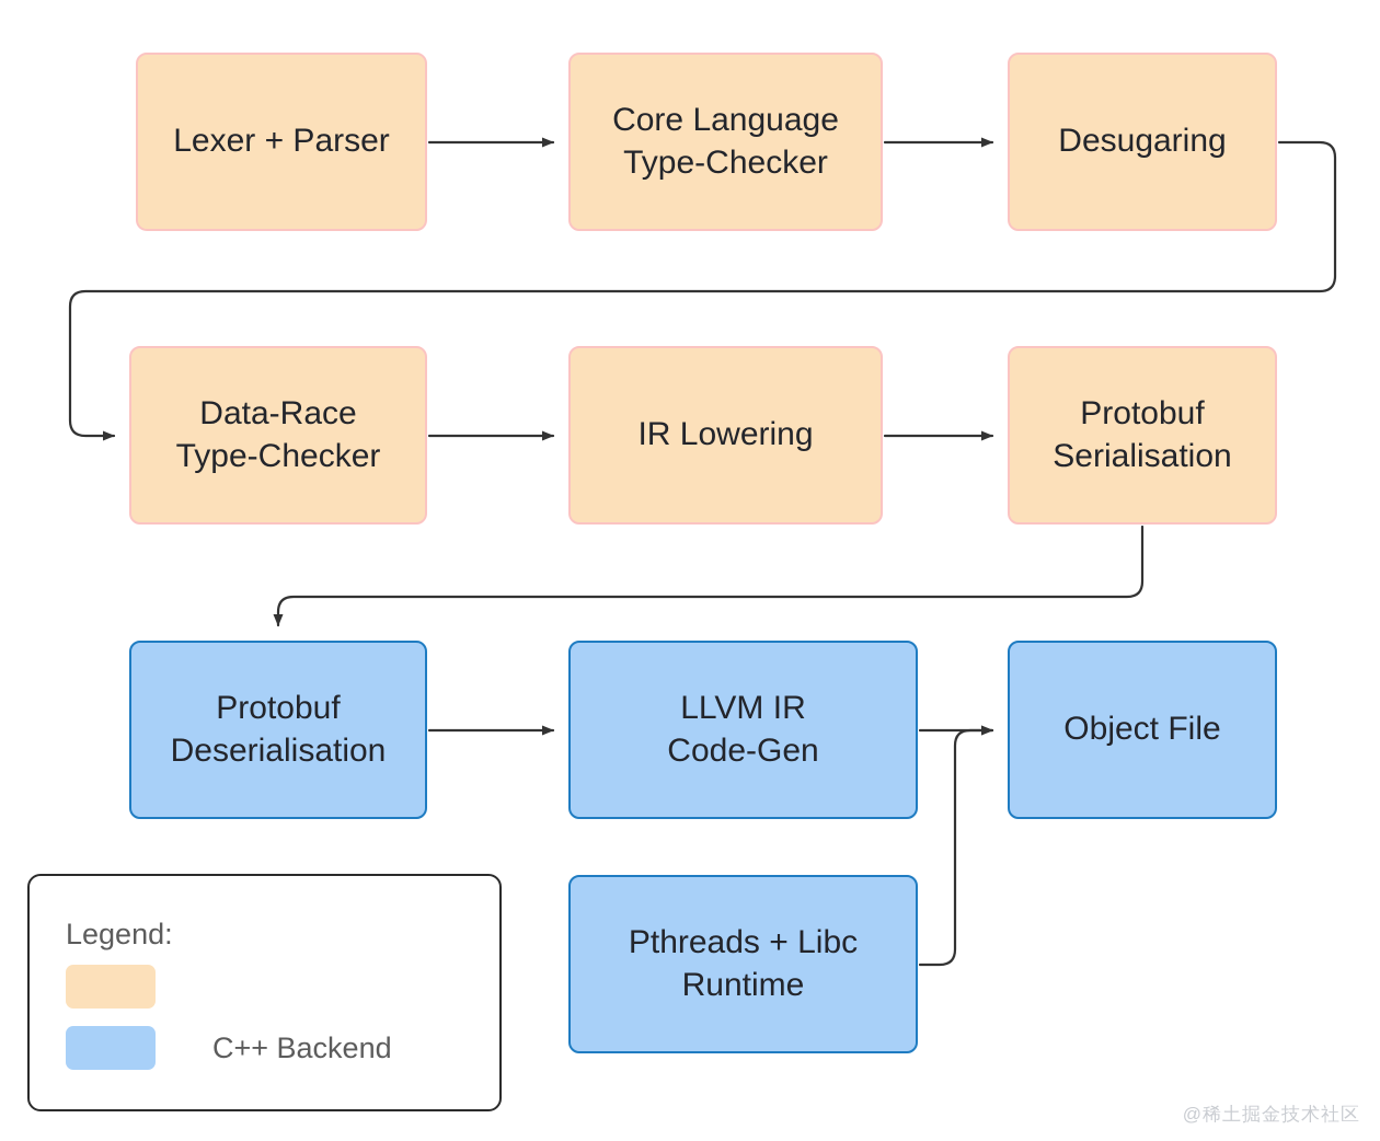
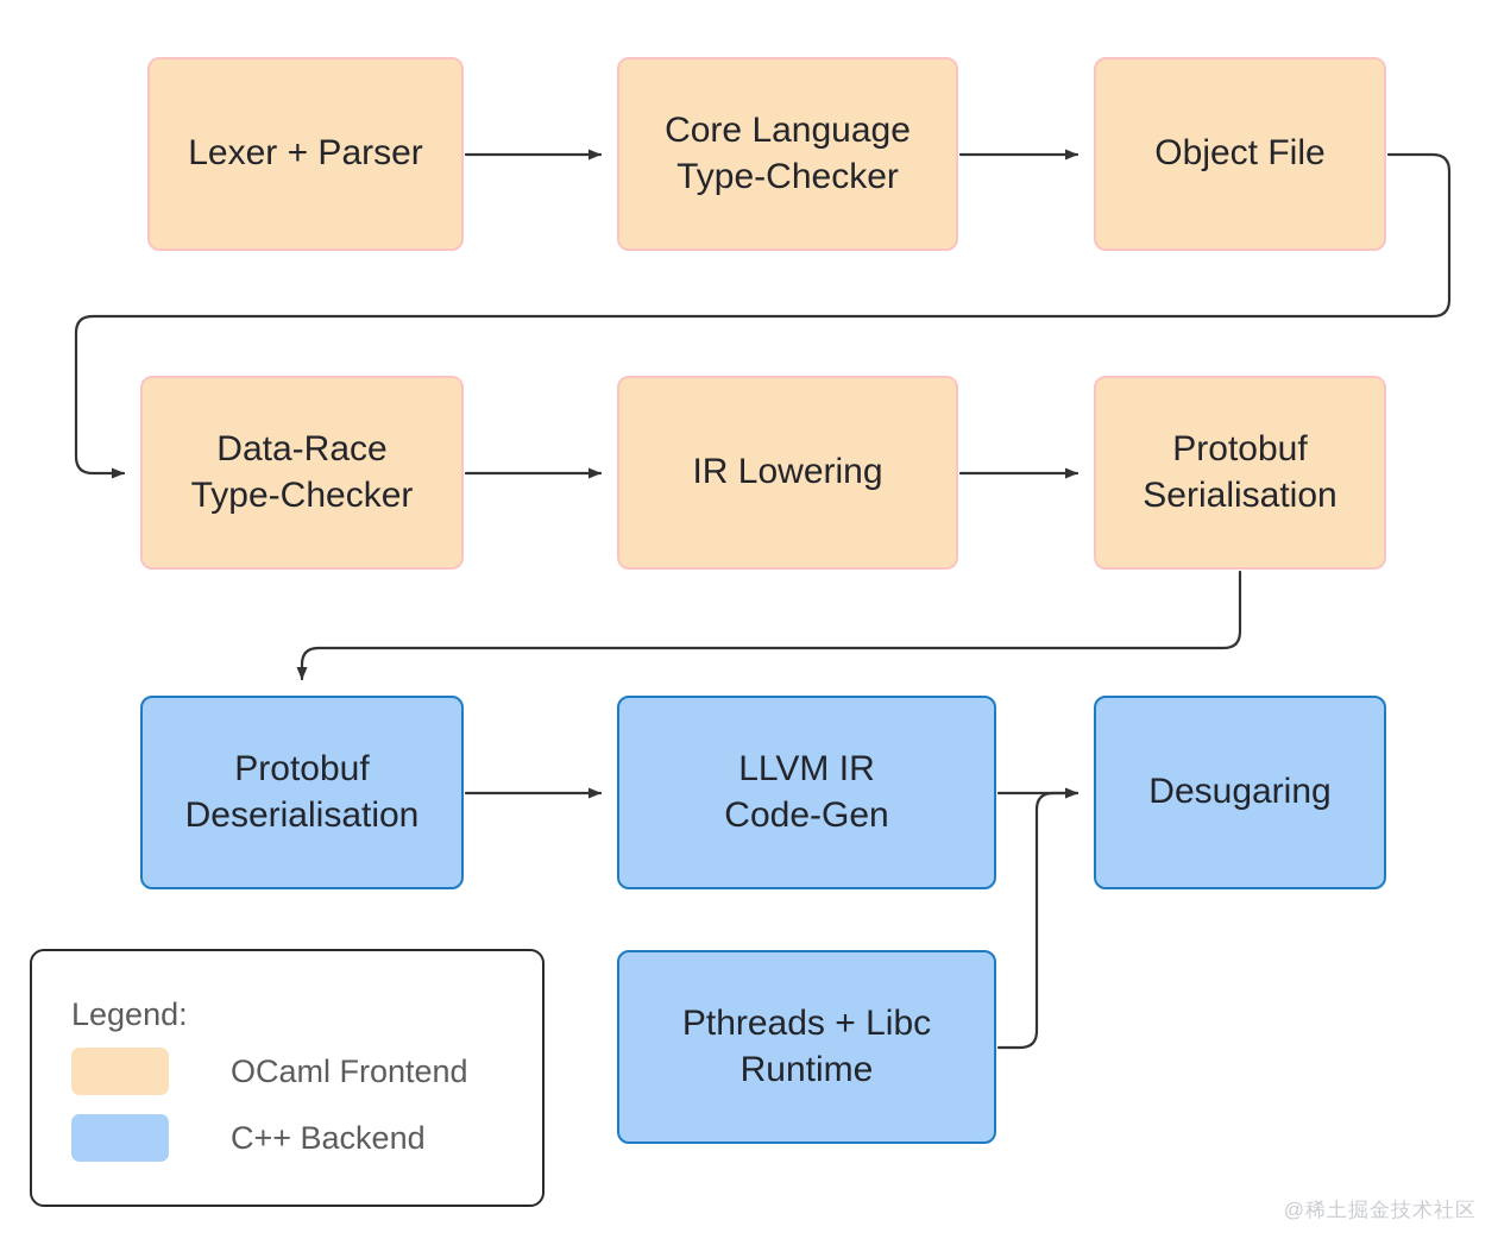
  Lexer + Parser
  Core Language
  Type-Checker
- Desugaring
+ Object File
  Data-Race
  Type-Checker
  IR Lowering
  Protobuf
  Serialisation
  Protobuf
  Deserialisation
  LLVM IR
  Code-Gen
- Object File
+ Desugaring
  Pthreads + Libc
  Runtime
  Legend:
+ OCaml Frontend
  C++ Backend
  @稀土掘金技术社区
